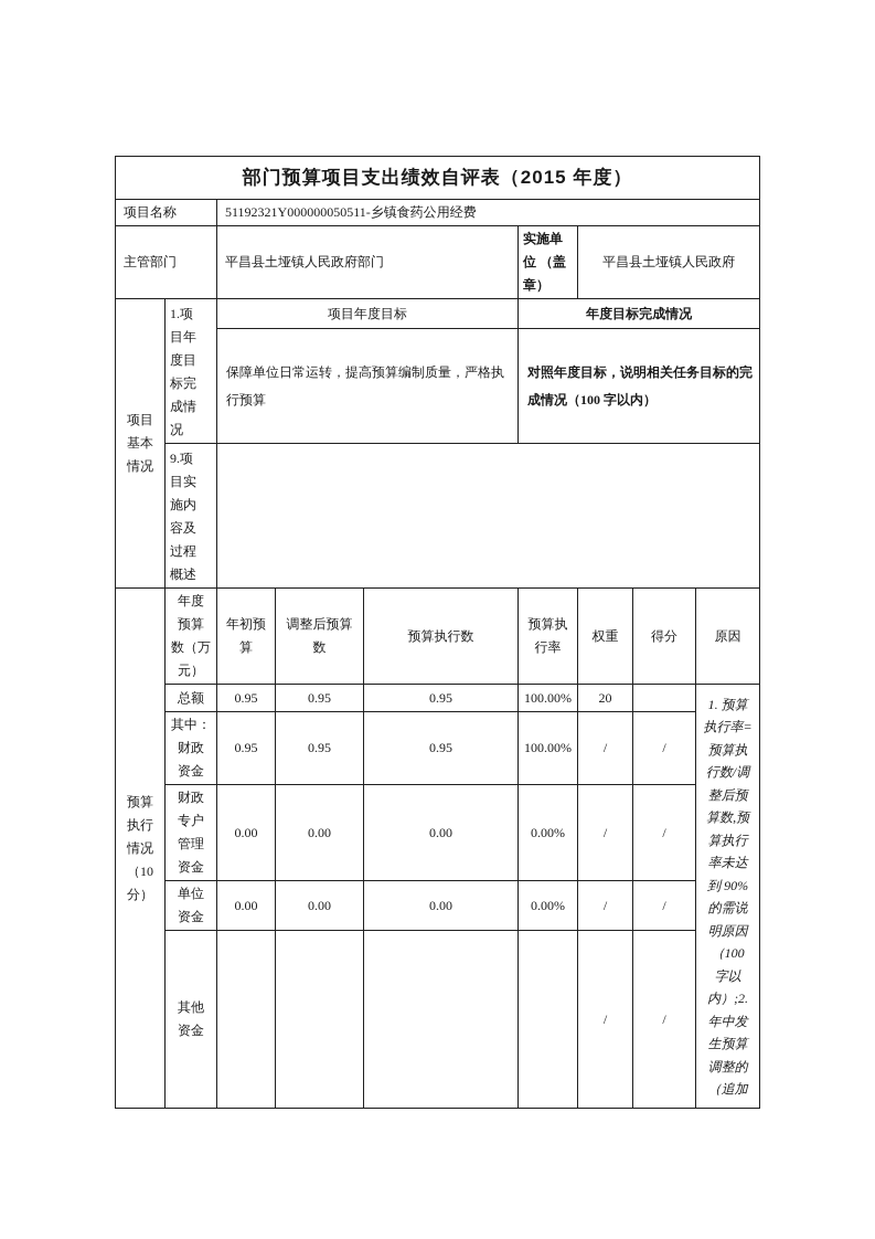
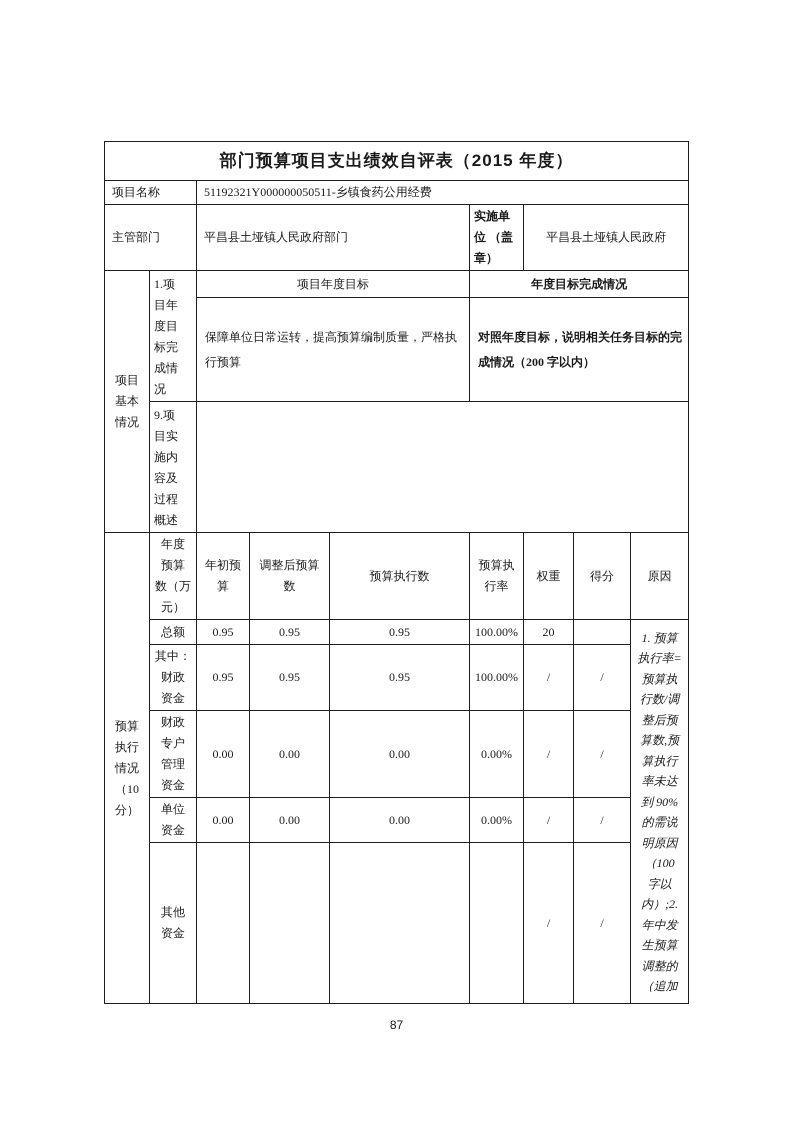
  部门预算项目支出绩效自评表（2015 年度）
  项目名称	51192321Y000000050511-乡镇食药公用经费
  主管部门	平昌县土垭镇人民政府部门	实施单 位 （盖 章）	平昌县土垭镇人民政府
  项目 基本 情况	1.项 目年 度目 标完 成情 况	项目年度目标	年度目标完成情况
- 保障单位日常运转，提高预算编制质量，严格执行预算	对照年度目标，说明相关任务目标的完成情况（100 字以内）
+ 保障单位日常运转，提高预算编制质量，严格执行预算	对照年度目标，说明相关任务目标的完成情况（200 字以内）
  9.项 目实 施内 容及 过程 概述
  预算 执行 情况 （10 分）	年度 预算 数（万 元）	年初预 算	调整后预算 数	预算执行数	预算执 行率	权重	得分	原因
  总额	0.95	0.95	0.95	100.00%	20		1. 预算 执行率= 预算执 行数/调 整后预 算数,预 算执行 率未达 到 90% 的需说 明原因 （100 字以 内）;2. 年中发 生预算 调整的 （追加
  其中： 财政 资金	0.95	0.95	0.95	100.00%	/	/
  财政 专户 管理 资金	0.00	0.00	0.00	0.00%	/	/
  单位 资金	0.00	0.00	0.00	0.00%	/	/
  其他 资金					/	/
+ 87
